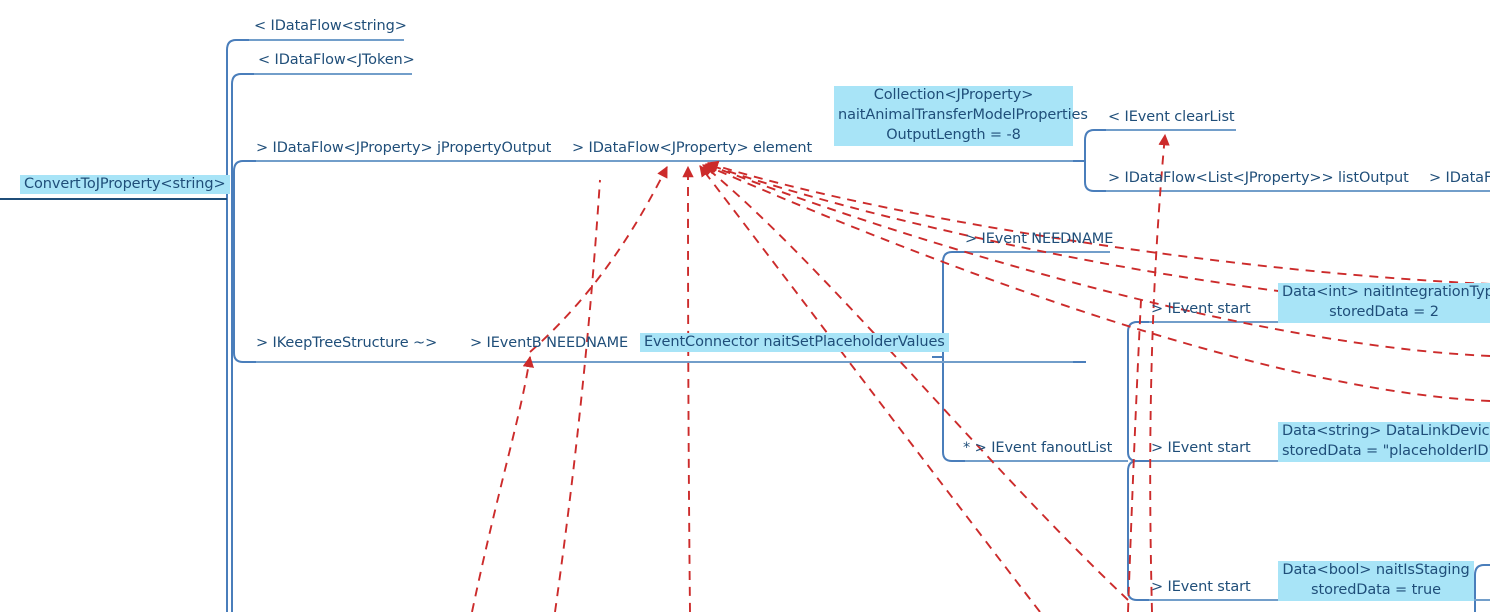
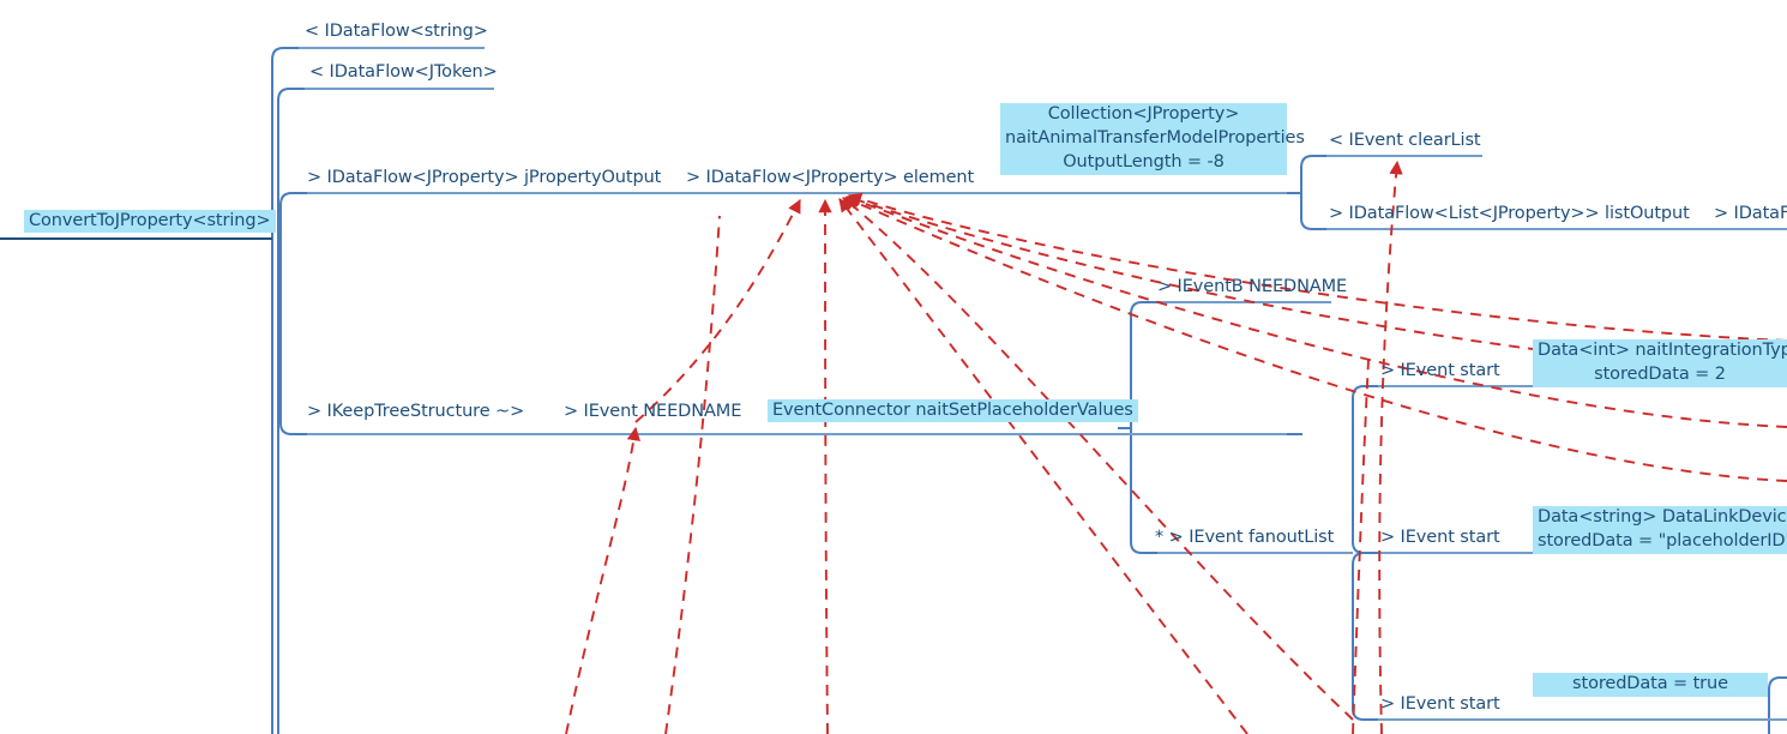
  ConvertToJProperty<string>
  < IDataFlow<string>
  < IDataFlow<JToken>
  > IDataFlow<JProperty> jPropertyOutput
  > IDataFlow<JProperty> element
  Collection<JProperty>
  naitAnimalTransferModelProperties
  OutputLength = -8
  < IEvent clearList
  > IDataFlow<List<JProperty>> listOutput
  > IDataF
- > IEvent NEEDNAME
+ > IEventB NEEDNAME
  > IKeepTreeStructure ~>
- > IEventB NEEDNAME
+ > IEvent NEEDNAME
  EventConnector naitSetPlaceholderValues
  * > IEvent fanoutList
  > IEvent start
  > IEvent start
  > IEvent start
  Data<int> naitIntegrationTyp
  storedData = 2
  Data<string> DataLinkDevic
  storedData = "placeholderID
- Data<bool> naitIsStaging
  storedData = true
